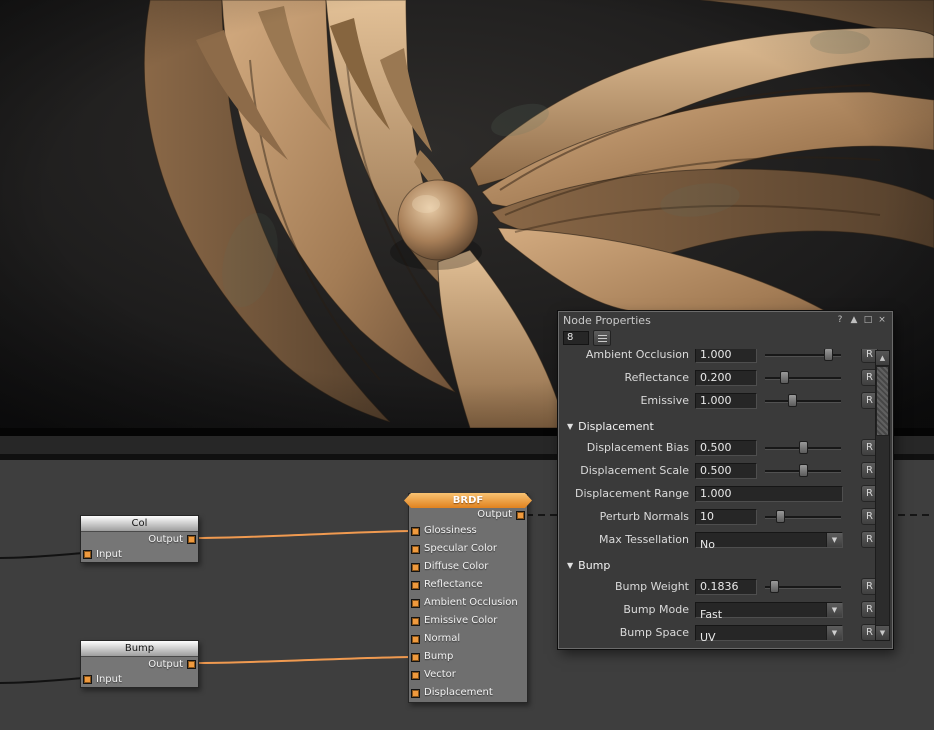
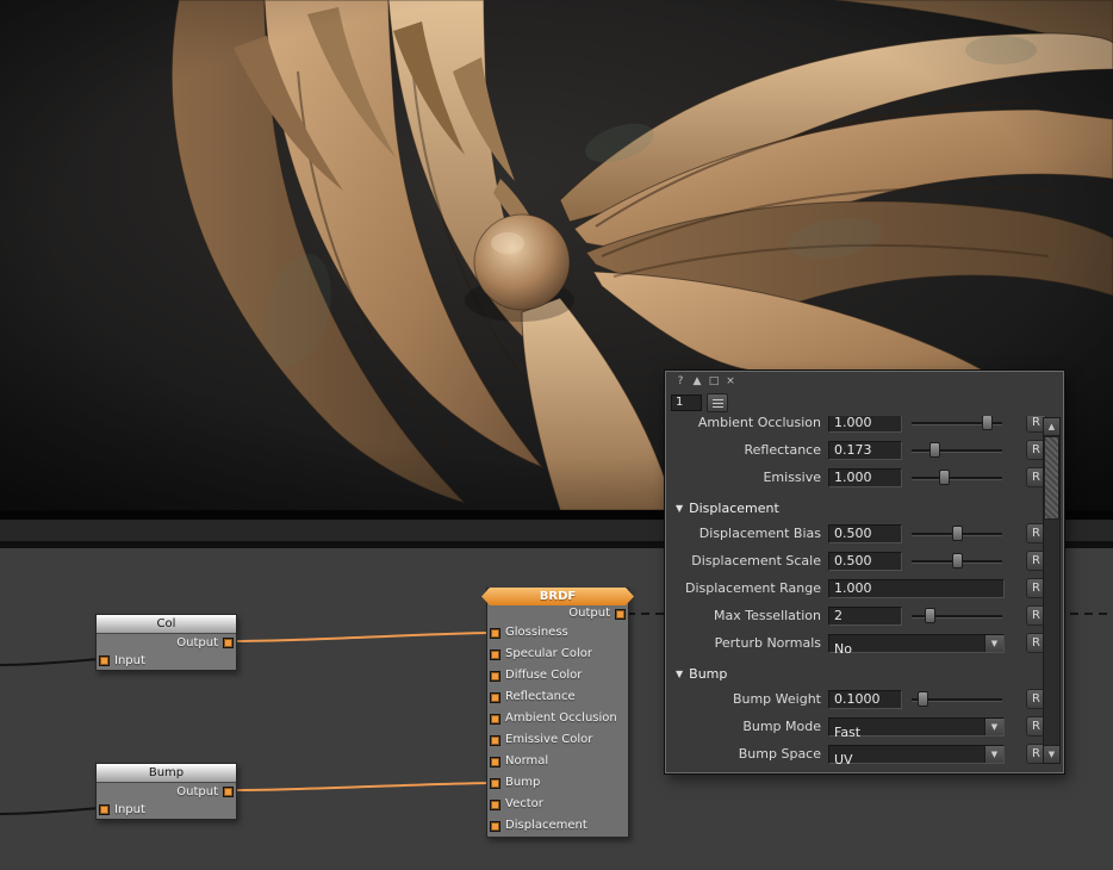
  Col
  Output
  Input
  Bump
  Output
  Input
  BRDF
  Output
  Glossiness
  Specular Color
  Diffuse Color
  Reflectance
  Ambient Occlusion
  Emissive Color
  Normal
  Bump
  Vector
  Displacement
- Node Properties
  ?
  ▲
  □
  ×
- 8
+ 1
  Ambient Occlusion
  1.000
  R
  Reflectance
- 0.200
+ 0.173
  R
  Emissive
  1.000
  R
  ▼
  Displacement
  Displacement Bias
  0.500
  R
  Displacement Scale
  0.500
  R
  Displacement Range
  1.000
  R
- Perturb Normals
+ Max Tessellation
- 10
+ 2
  R
- Max Tessellation
+ Perturb Normals
  No
  ▼
  R
  ▼
  Bump
  Bump Weight
- 0.1836
+ 0.1000
  R
  Bump Mode
  Fast
  ▼
  R
  Bump Space
  UV
  ▼
  R
  ▲
  ▼
